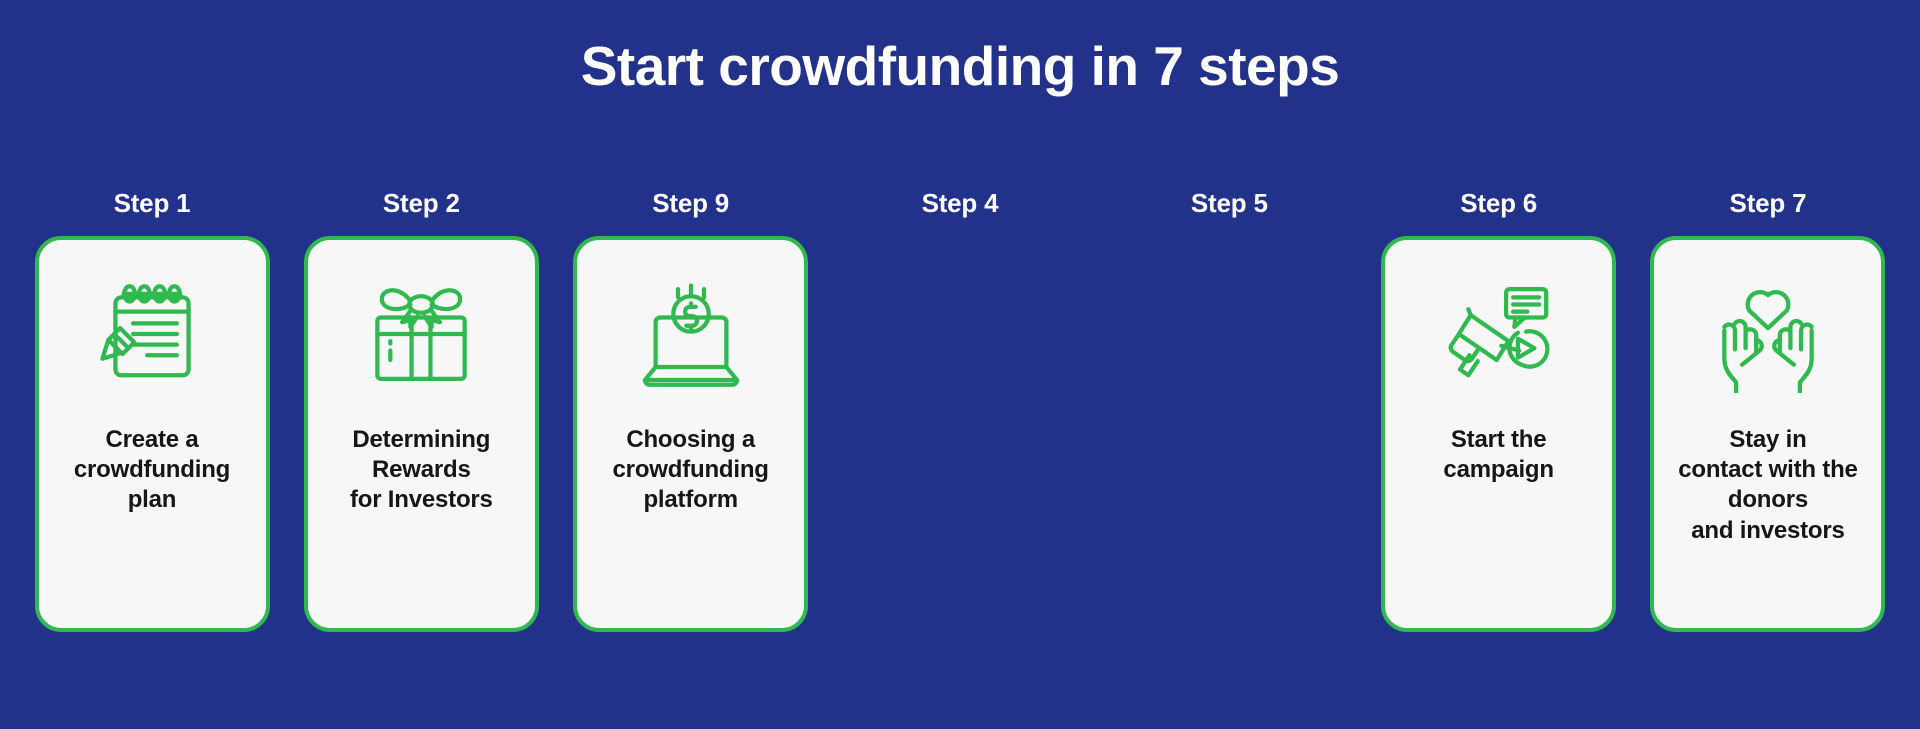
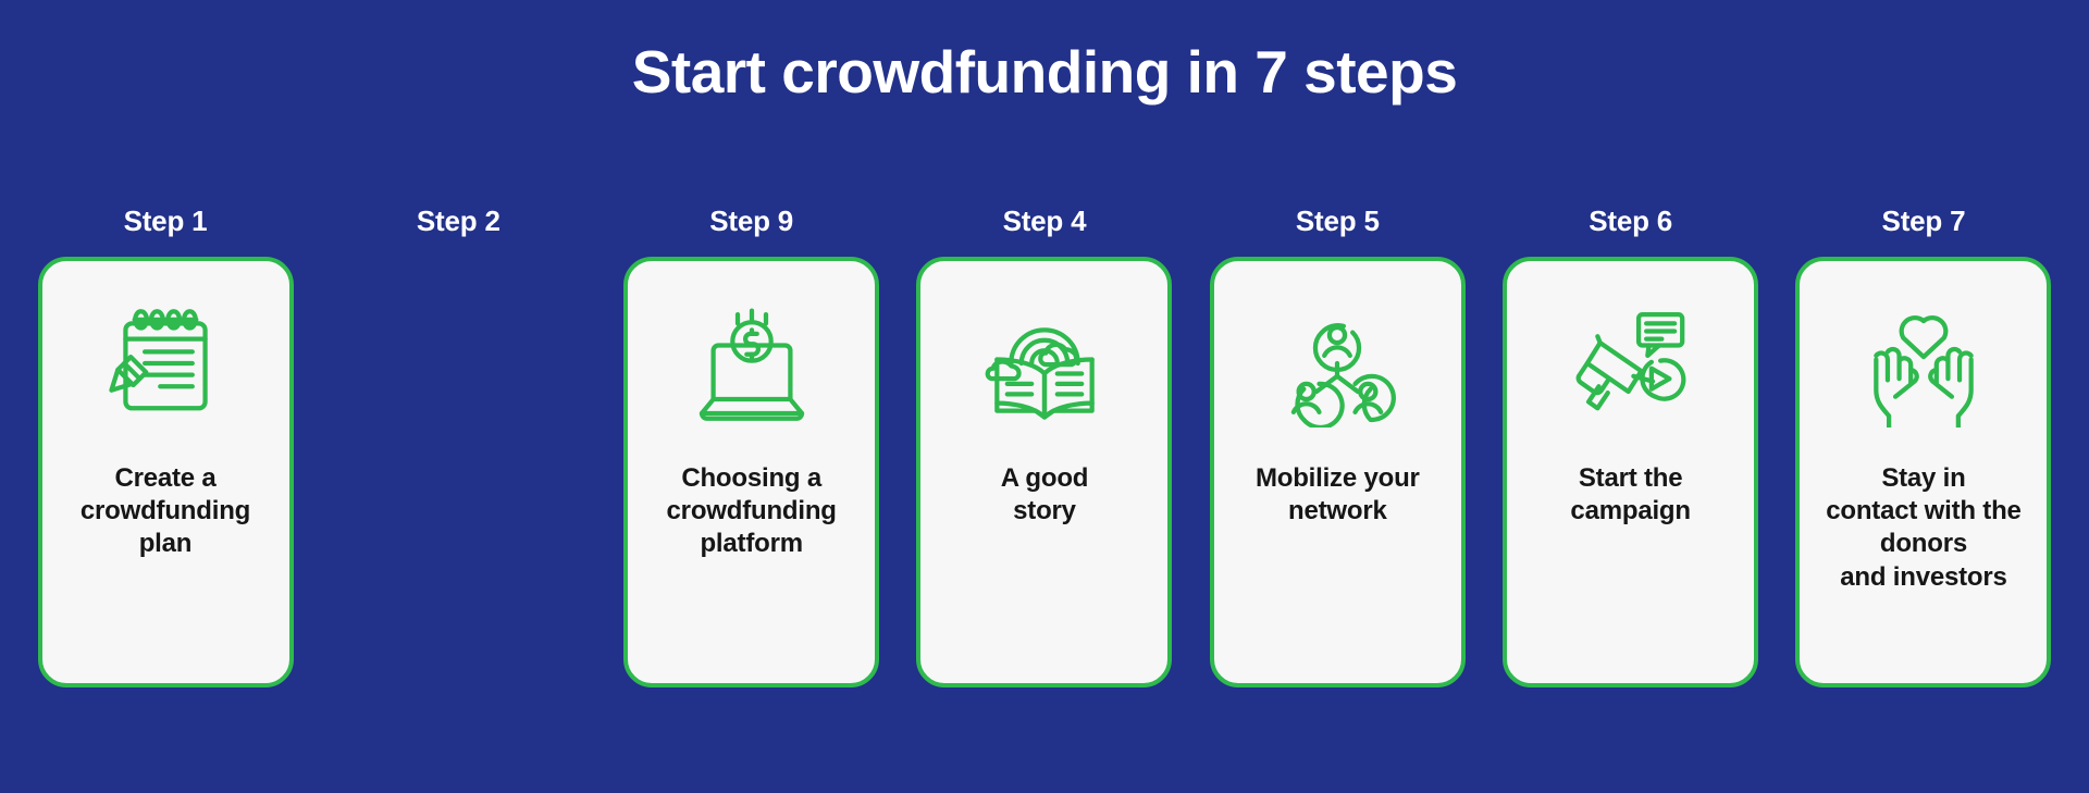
  Start crowdfunding in 7 steps
  Step 1
  Create a
  crowdfunding
  plan
  Step 2
- Determining
- Rewards
- for Investors
  Step 9
  Choosing a
  crowdfunding
  platform
  Step 4
+ A good
+ story
  Step 5
+ Mobilize your
+ network
  Step 6
  Start the
  campaign
  Step 7
  Stay in
  contact with the
  donors
  and investors
